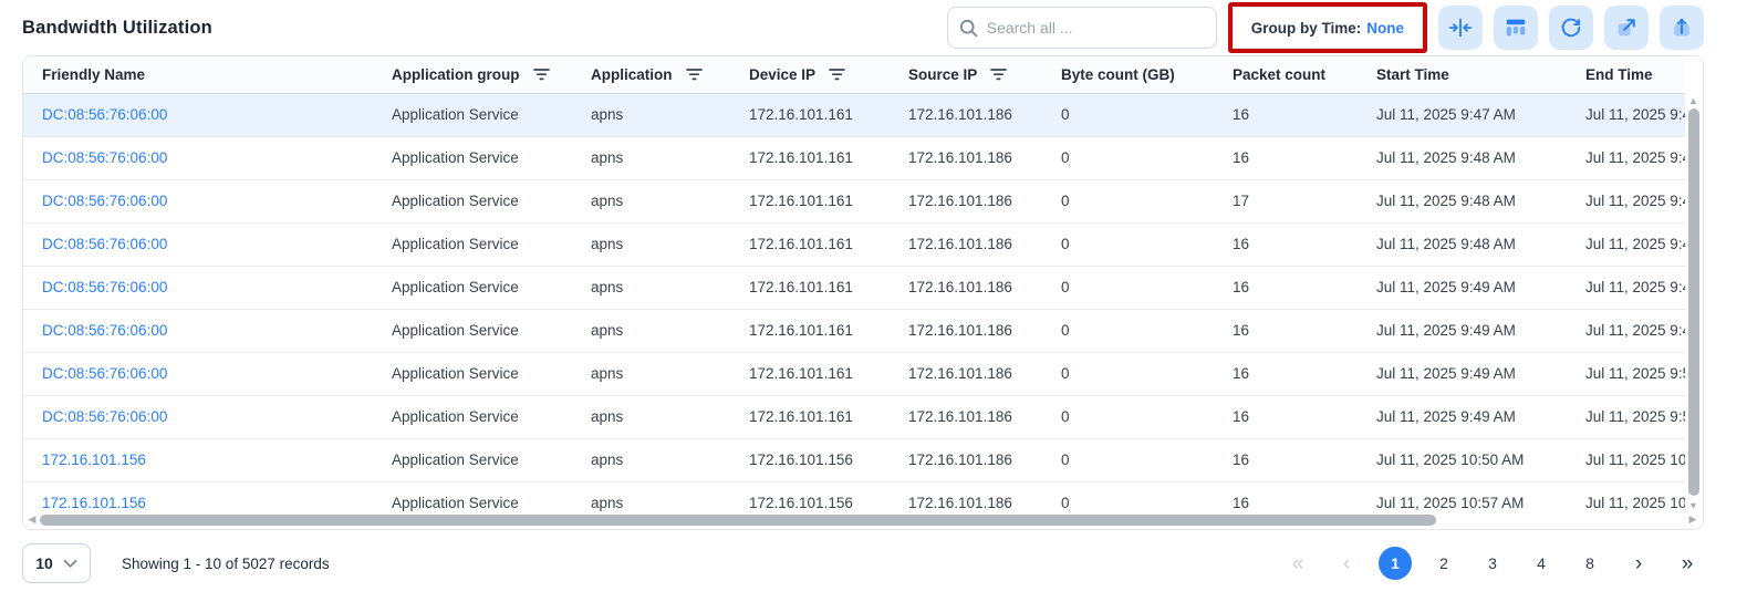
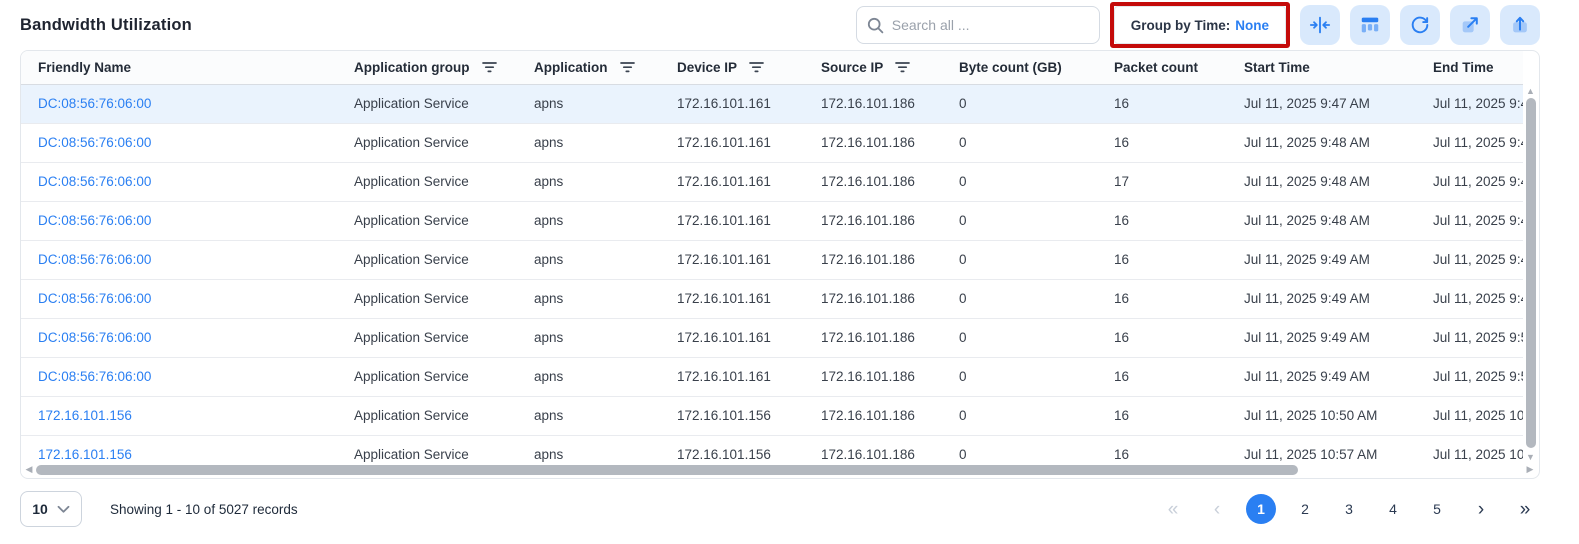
  Bandwidth Utilization
  Search all ...
  Group by Time:
  None
  Friendly Name	Application group	Application	Device IP	Source IP	Byte count (GB)	Packet count	Start Time	End Time
  DC:08:56:76:06:00	Application Service	apns	172.16.101.161	172.16.101.186	0	16	Jul 11, 2025 9:47 AM	Jul 11, 2025 9:
  DC:08:56:76:06:00	Application Service	apns	172.16.101.161	172.16.101.186	0	16	Jul 11, 2025 9:48 AM	Jul 11, 2025 9:
  DC:08:56:76:06:00	Application Service	apns	172.16.101.161	172.16.101.186	0	17	Jul 11, 2025 9:48 AM	Jul 11, 2025 9:
  DC:08:56:76:06:00	Application Service	apns	172.16.101.161	172.16.101.186	0	16	Jul 11, 2025 9:48 AM	Jul 11, 2025 9:
  DC:08:56:76:06:00	Application Service	apns	172.16.101.161	172.16.101.186	0	16	Jul 11, 2025 9:49 AM	Jul 11, 2025 9:
  DC:08:56:76:06:00	Application Service	apns	172.16.101.161	172.16.101.186	0	16	Jul 11, 2025 9:49 AM	Jul 11, 2025 9:
  DC:08:56:76:06:00	Application Service	apns	172.16.101.161	172.16.101.186	0	16	Jul 11, 2025 9:49 AM	Jul 11, 2025 9:
  DC:08:56:76:06:00	Application Service	apns	172.16.101.161	172.16.101.186	0	16	Jul 11, 2025 9:49 AM	Jul 11, 2025 9:
  172.16.101.156	Application Service	apns	172.16.101.156	172.16.101.186	0	16	Jul 11, 2025 10:50 AM	Jul 11, 2025 10
  172.16.101.156	Application Service	apns	172.16.101.156	172.16.101.186	0	16	Jul 11, 2025 10:57 AM	Jul 11, 2025 10
  ▲
  ▼
  ◀
  ▶
  10
  Showing 1 - 10 of 5027 records
  «
  ‹
  1
  2
  3
  4
- 8
+ 5
  ›
  »
